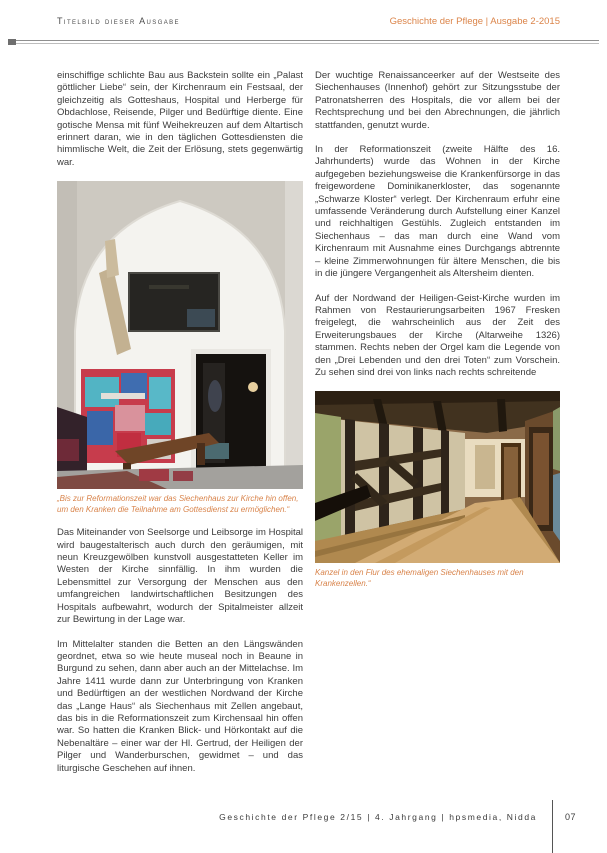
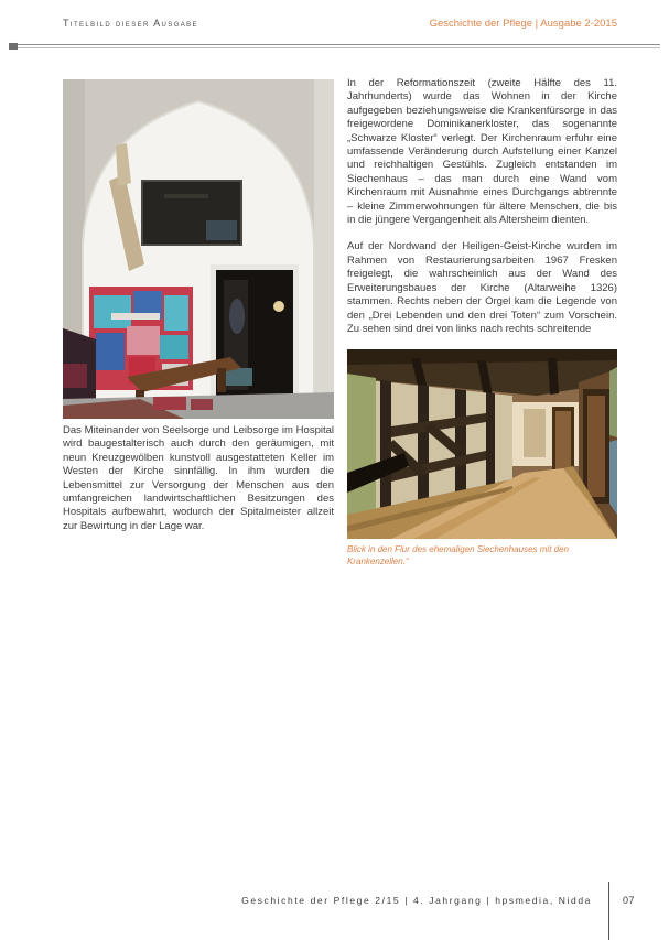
  Titelbild dieser Ausgabe
  Geschichte der Pflege | Ausgabe 2-2015
- einschiffige schlichte Bau aus Backstein sollte ein „Palast göttlicher Liebe“ sein, der Kirchenraum ein Festsaal, der gleichzeitig als Gotteshaus, Hospital und Herberge für Obdachlose, Reisende, Pilger und Bedürftige diente. Eine gotische Mensa mit fünf Weihekreuzen auf dem Altartisch erinnert daran, wie in den täglichen Gottesdiensten die himmlische Welt, die Zeit der Erlösung, stets gegenwärtig war.
- „Bis zur Reformationszeit war das Siechenhaus zur Kirche hin offen, um den Kranken die Teilnahme am Gottesdienst zu ermöglichen.“
  Das Miteinander von Seelsorge und Leibsorge im Hospital wird baugestalterisch auch durch den geräumigen, mit neun Kreuzgewölben kunstvoll ausgestatteten Keller im Westen der Kirche sinnfällig. In ihm wurden die Lebensmittel zur Versorgung der Menschen aus den umfangreichen landwirtschaftlichen Besitzungen des Hospitals aufbewahrt, wodurch der Spitalmeister allzeit zur Bewirtung in der Lage war.
- Im Mittelalter standen die Betten an den Längswänden geordnet, etwa so wie heute museal noch in Beaune in Burgund zu sehen, dann aber auch an der Mittelachse. Im Jahre 1411 wurde dann zur Unterbringung von Kranken und Bedürftigen an der westlichen Nordwand der Kirche das „Lange Haus“ als Siechenhaus mit Zellen angebaut, das bis in die Reformationszeit zum Kirchensaal hin offen war. So hatten die Kranken Blick- und Hörkontakt auf die Nebenaltäre – einer war der Hl. Gertrud, der Heiligen der Pilger und Wanderburschen, gewidmet – und das liturgische Geschehen auf ihnen.
- Der wuchtige Renaissanceerker auf der Westseite des Siechenhauses (Innenhof) gehört zur Sitzungsstube der Patronatsherren des Hospitals, die vor allem bei der Rechtsprechung und bei den Abrechnungen, die jährlich stattfanden, genutzt wurde.
- In der Reformationszeit (zweite Hälfte des 16. Jahrhunderts) wurde das Wohnen in der Kirche aufgegeben beziehungsweise die Krankenfürsorge in das freigewordene Dominikanerkloster, das sogenannte „Schwarze Kloster“ verlegt. Der Kirchenraum erfuhr eine umfassende Veränderung durch Aufstellung einer Kanzel und reichhaltigen Gestühls. Zugleich entstanden im Siechenhaus – das man durch eine Wand vom Kirchenraum mit Ausnahme eines Durchgangs abtrennte – kleine Zimmerwohnungen für ältere Menschen, die bis in die jüngere Vergangenheit als Altersheim dienten.
+ In der Reformationszeit (zweite Hälfte des 11. Jahrhunderts) wurde das Wohnen in der Kirche aufgegeben beziehungsweise die Krankenfürsorge in das freigewordene Dominikanerkloster, das sogenannte „Schwarze Kloster“ verlegt. Der Kirchenraum erfuhr eine umfassende Veränderung durch Aufstellung einer Kanzel und reichhaltigen Gestühls. Zugleich entstanden im Siechenhaus – das man durch eine Wand vom Kirchenraum mit Ausnahme eines Durchgangs abtrennte – kleine Zimmerwohnungen für ältere Menschen, die bis in die jüngere Vergangenheit als Altersheim dienten.
- Auf der Nordwand der Heiligen-Geist-Kirche wurden im Rahmen von Restaurierungsarbeiten 1967 Fresken freigelegt, die wahrscheinlich aus der Zeit des Erweiterungsbaues der Kirche (Altarweihe 1326) stammen. Rechts neben der Orgel kam die Legende von den „Drei Lebenden und den drei Toten“ zum Vorschein. Zu sehen sind drei von links nach rechts schreitende
+ Auf der Nordwand der Heiligen-Geist-Kirche wurden im Rahmen von Restaurierungsarbeiten 1967 Fresken freigelegt, die wahrscheinlich aus der Wand des Erweiterungsbaues der Kirche (Altarweihe 1326) stammen. Rechts neben der Orgel kam die Legende von den „Drei Lebenden und den drei Toten“ zum Vorschein. Zu sehen sind drei von links nach rechts schreitende
- Kanzel in den Flur des ehemaligen Siechenhauses mit den Krankenzellen.“
+ Blick in den Flur des ehemaligen Siechenhauses mit den Krankenzellen.“
  Geschichte der Pflege 2/15 | 4. Jahrgang | hpsmedia, Nidda
  07
